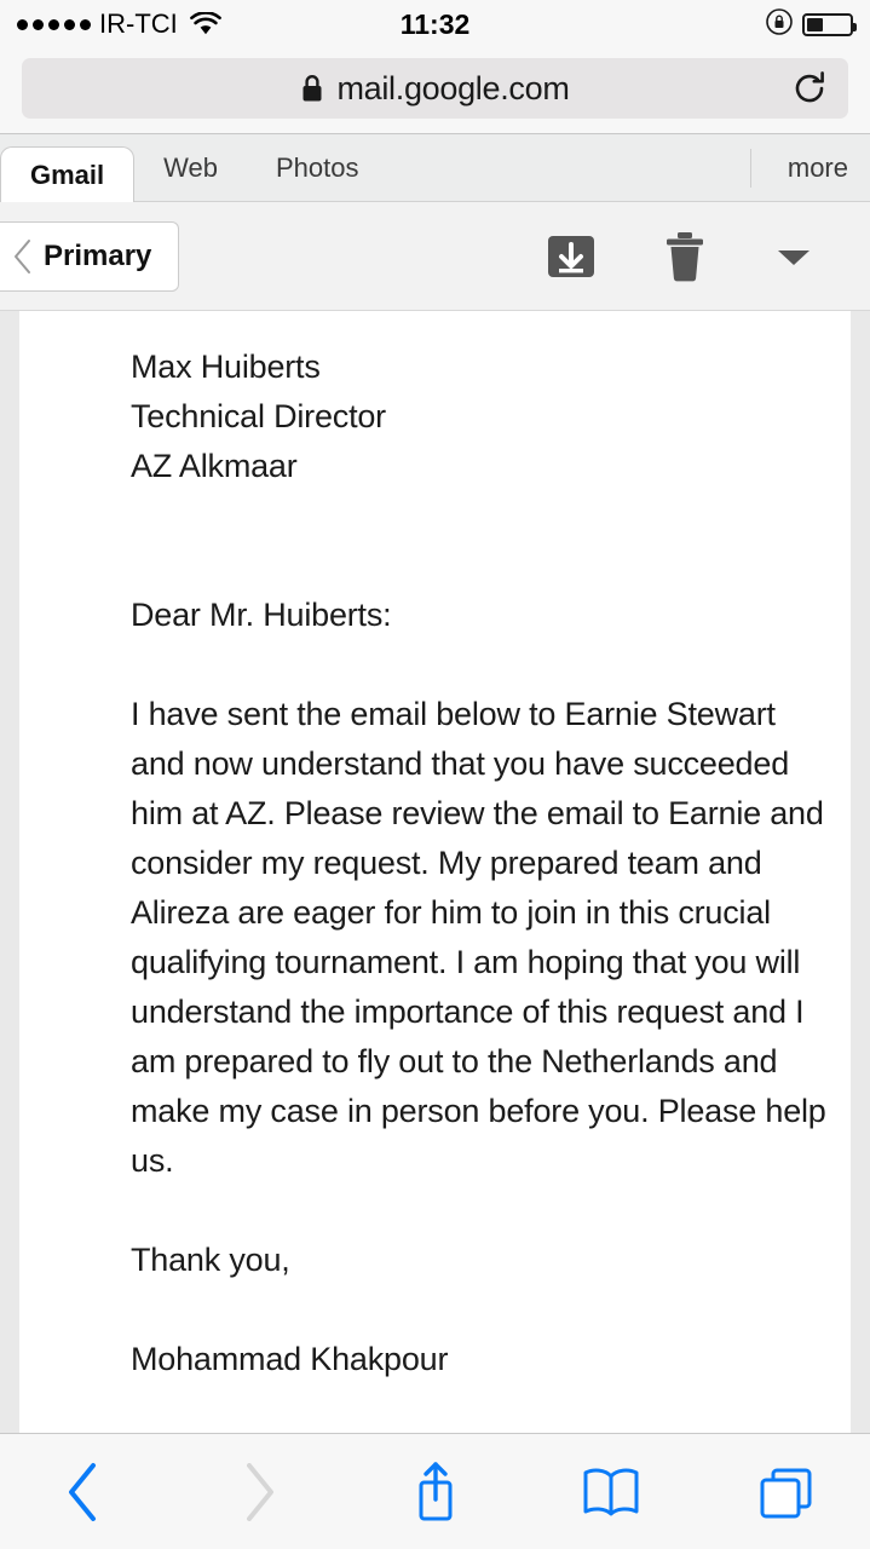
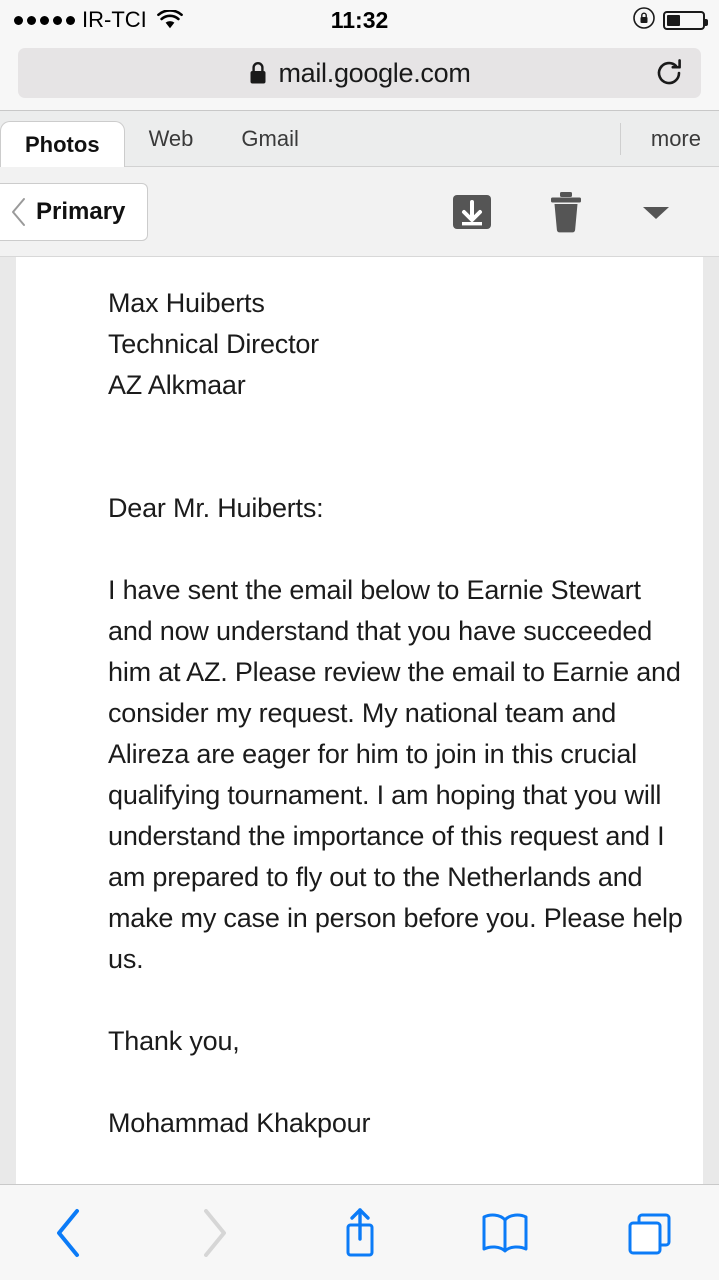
  IR-TCI
  11:32
  mail.google.com
- Gmail
+ Photos
  Web
- Photos
+ Gmail
  more
  Primary
  Max Huiberts
  Technical Director
  AZ Alkmaar
  Dear Mr. Huiberts:
- I have sent the email below to Earnie Stewart and now understand that you have succeeded him at AZ. Please review the email to Earnie and consider my request. My prepared team and Alireza are eager for him to join in this crucial qualifying tournament. I am hoping that you will understand the importance of this request and I am prepared to fly out to the Netherlands and make my case in person before you. Please help us.
+ I have sent the email below to Earnie Stewart and now understand that you have succeeded him at AZ. Please review the email to Earnie and consider my request. My national team and Alireza are eager for him to join in this crucial qualifying tournament. I am hoping that you will understand the importance of this request and I am prepared to fly out to the Netherlands and make my case in person before you. Please help us.
  Thank you,
  Mohammad Khakpour
